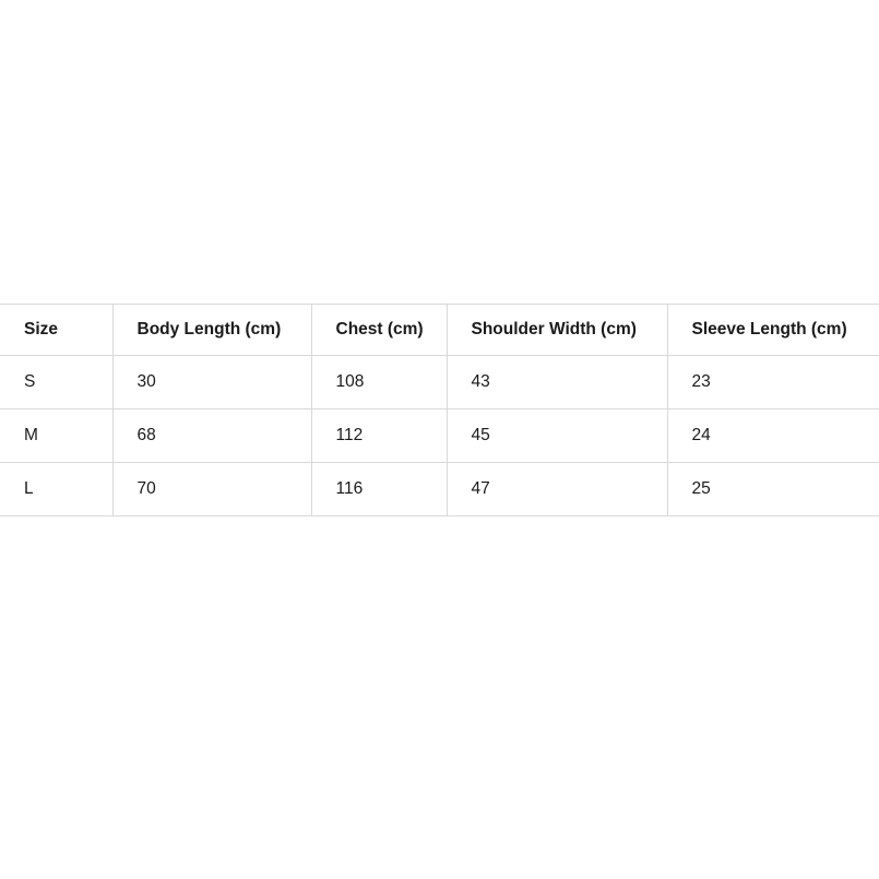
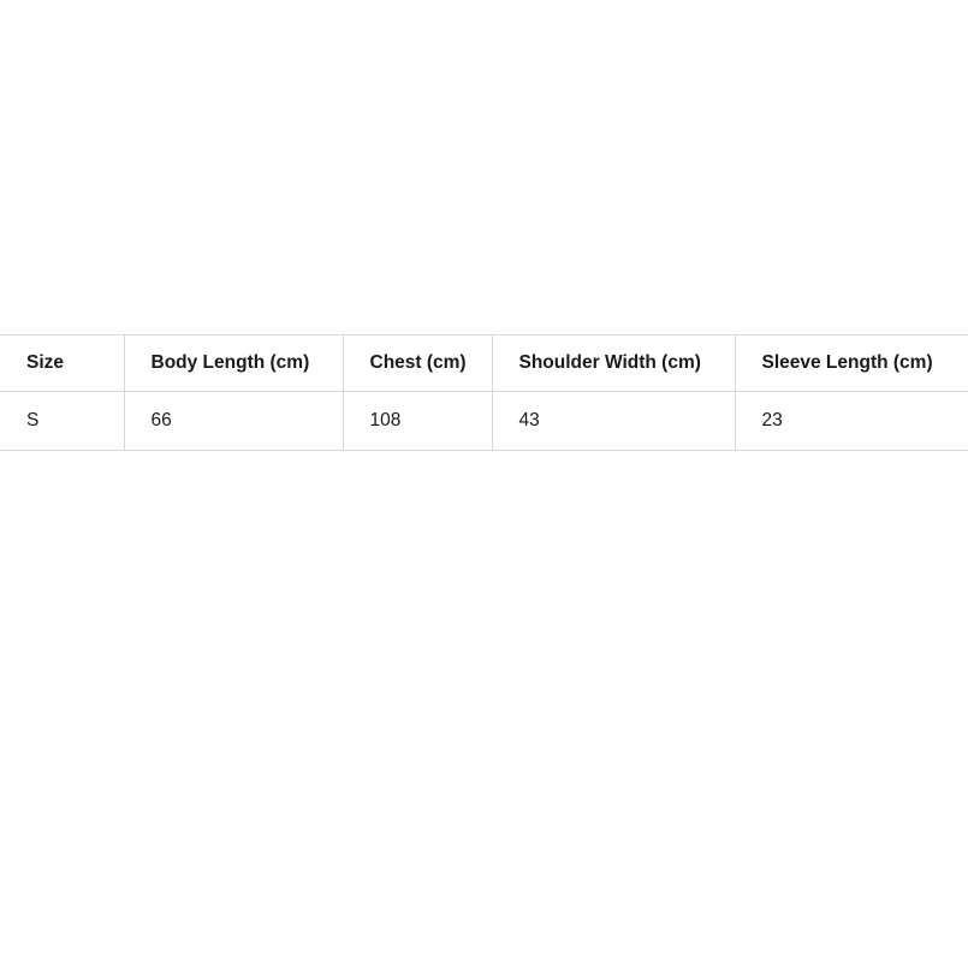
  Size	Body Length (cm)	Chest (cm)	Shoulder Width (cm)	Sleeve Length (cm)
- S	30	108	43	23
+ S	66	108	43	23
- M	68	112	45	24
- L	70	116	47	25
